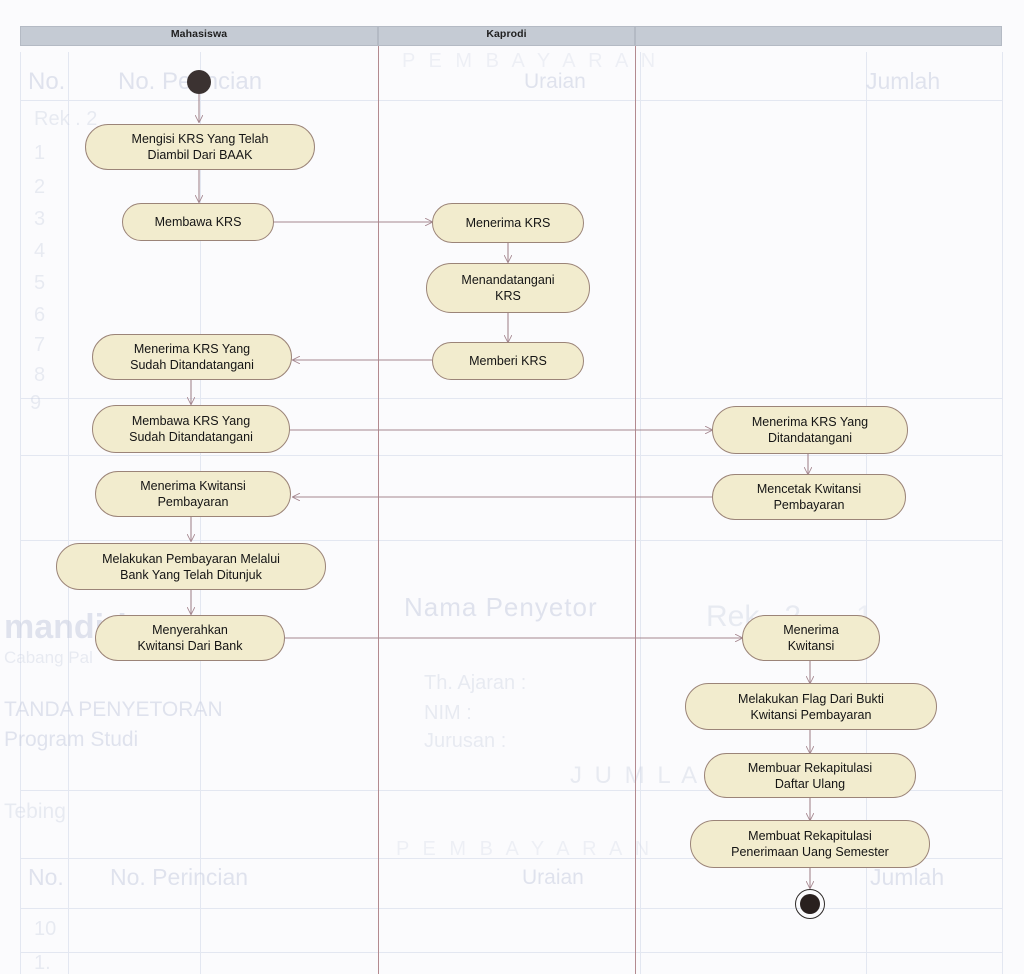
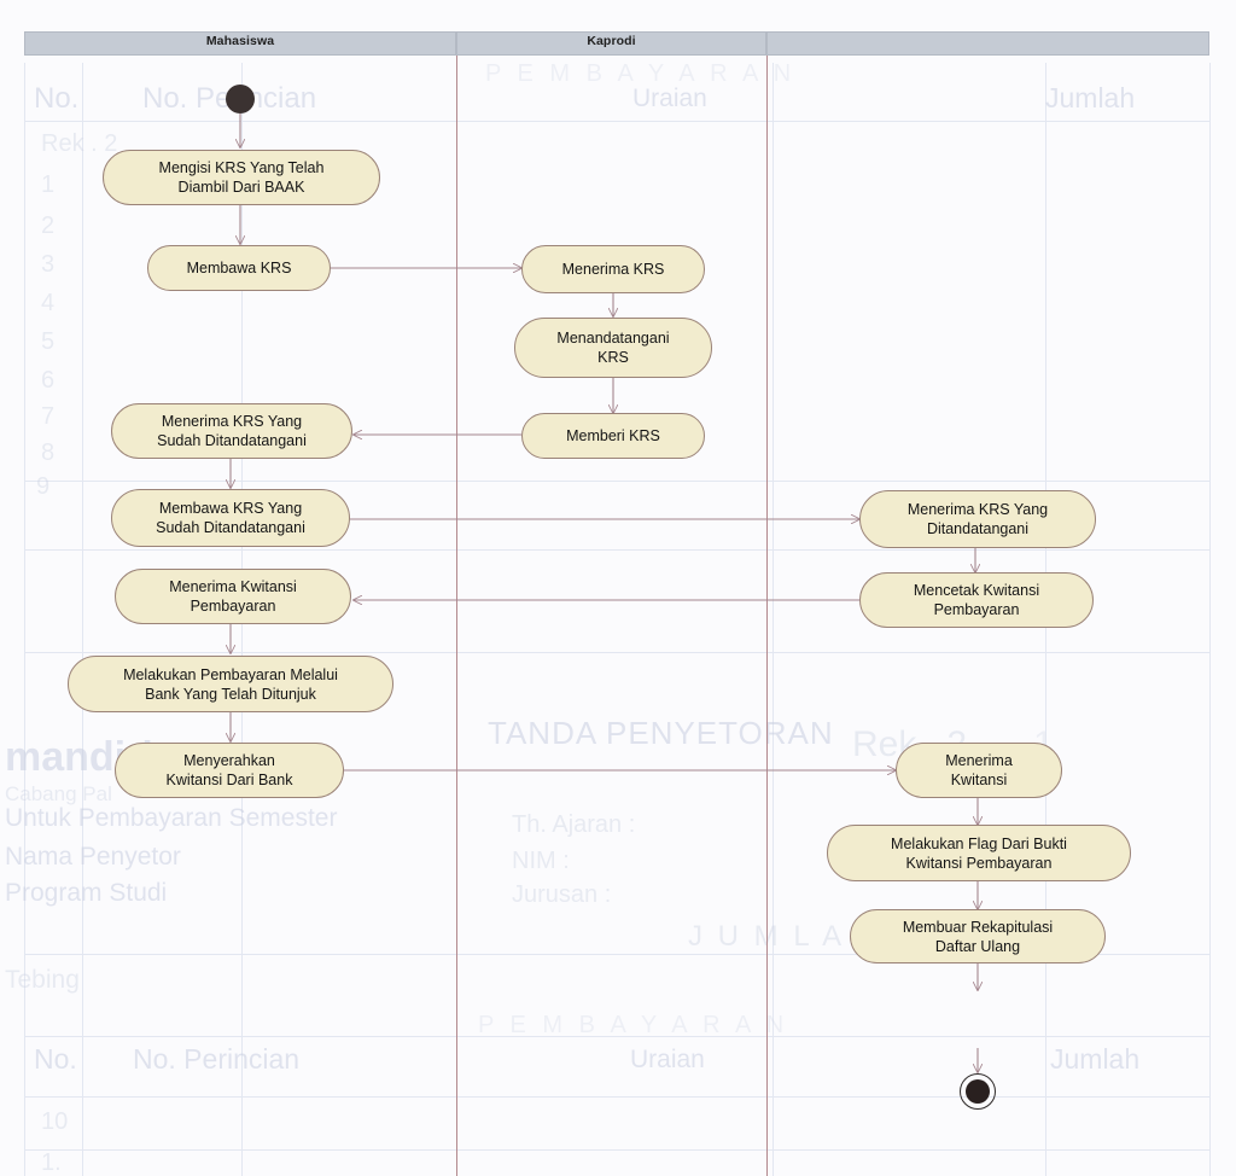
  No.
  No. Pencian
  Uraian
  Jumlah
  P E M B A Y A R A N
  Rek . 2
  9
- Nama Penyetor
+ TANDA PENYETORAN
  J U M L A
  Cabang Pal
+ Untuk Pembayaran Semester
- TANDA PENYETORAN
+ Nama Penyetor
  Program Studi
  Tebing
  No.
  No. Perincian
  P E M B A Y A R A N
  Uraian
  Jumlah
  1.
  Mahasiswa
  Kaprodi
  Mengisi KRS Yang Telah
  Diambil Dari BAAK
  Membawa KRS
  Menerima KRS Yang
  Sudah Ditandatangani
  Membawa KRS Yang
  Sudah Ditandatangani
  Menerima Kwitansi
  Pembayaran
  Melakukan Pembayaran Melalui
  Bank Yang Telah Ditunjuk
  Menyerahkan
  Kwitansi Dari Bank
  Menerima KRS
  Menandatangani
  KRS
  Memberi KRS
  Menerima KRS Yang
  Ditandatangani
  Mencetak Kwitansi
  Pembayaran
  Menerima
  Kwitansi
  Melakukan Flag Dari Bukti
  Kwitansi Pembayaran
  Membuar Rekapitulasi
  Daftar Ulang
- Membuat Rekapitulasi
- Penerimaan Uang Semester
